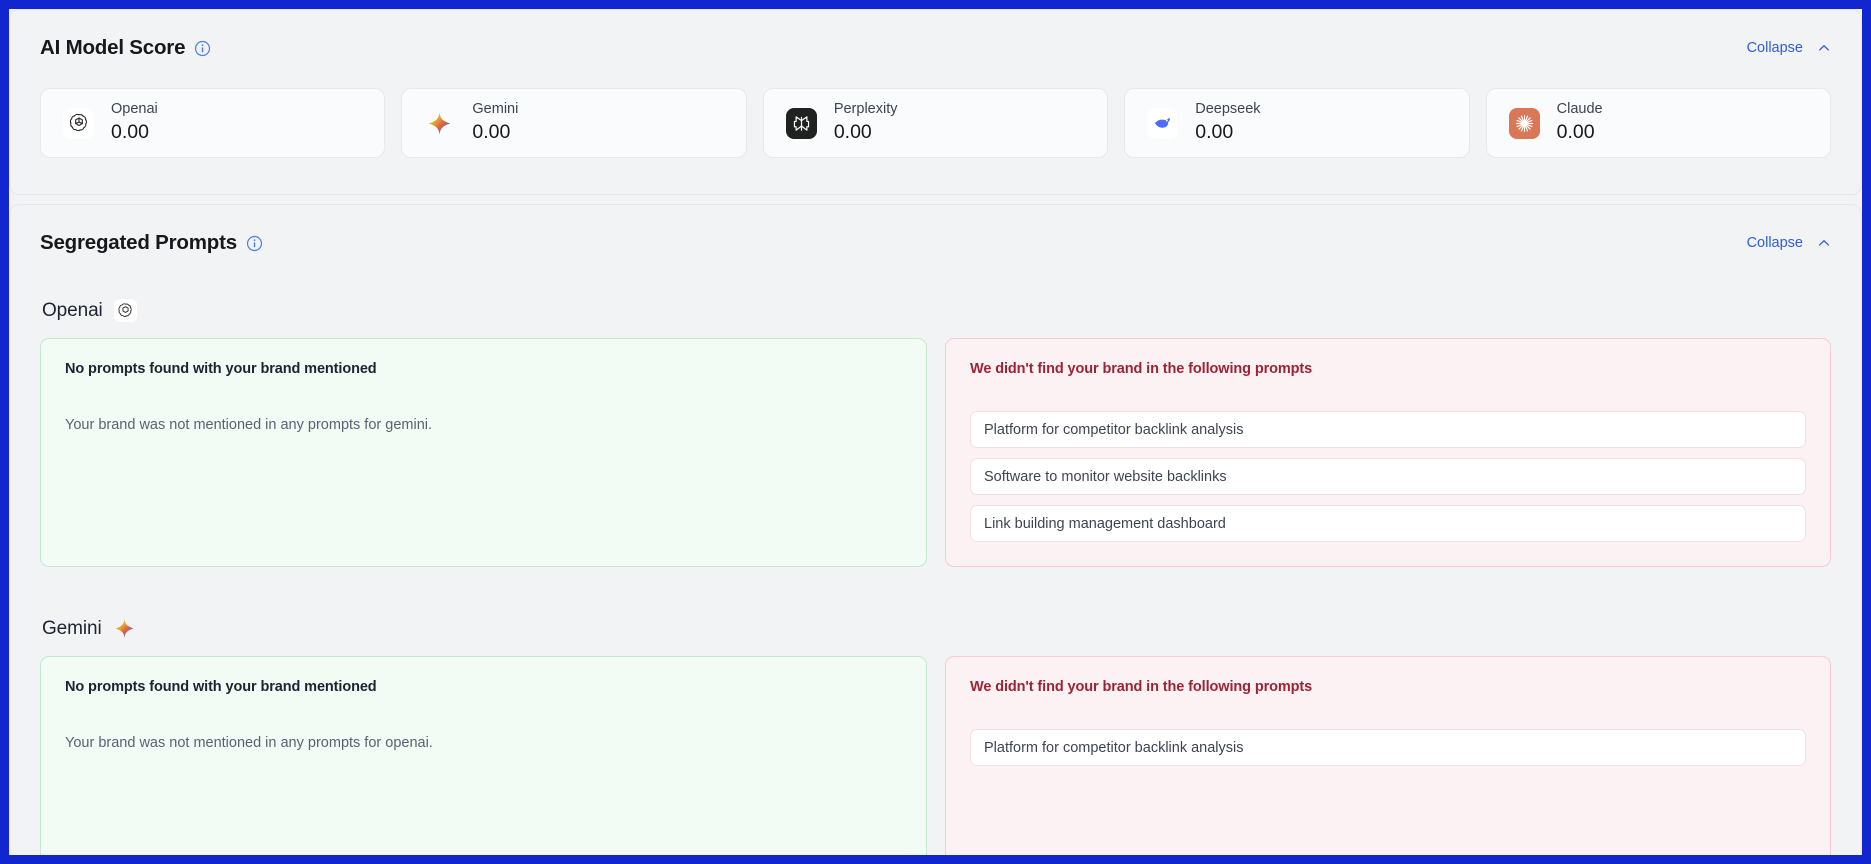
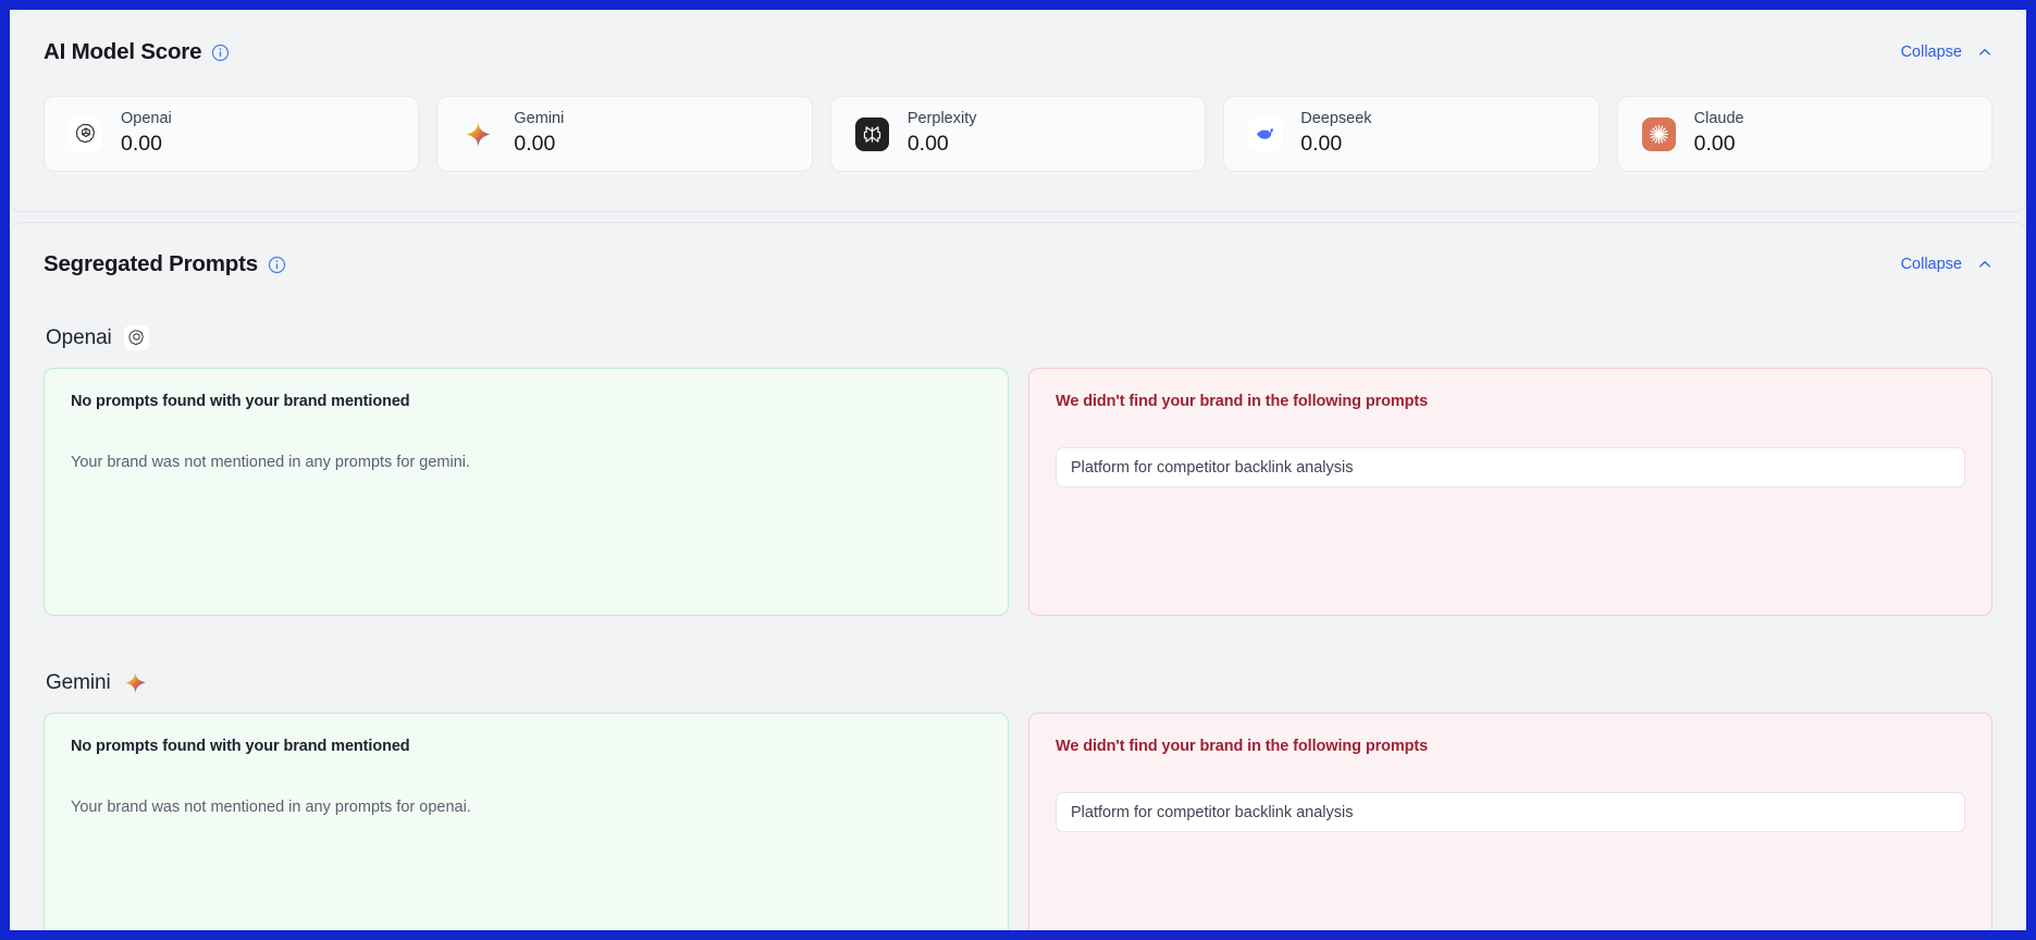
  AI Model Score
  Collapse
  Openai
  0.00
  Gemini
  0.00
  Perplexity
  0.00
  Deepseek
  0.00
  Claude
  0.00
  Segregated Prompts
  Collapse
  Openai
  No prompts found with your brand mentioned
  Your brand was not mentioned in any prompts for gemini.
  We didn't find your brand in the following prompts
  Platform for competitor backlink analysis
- Software to monitor website backlinks
- Link building management dashboard
  Gemini
  No prompts found with your brand mentioned
  Your brand was not mentioned in any prompts for openai.
  We didn't find your brand in the following prompts
  Platform for competitor backlink analysis
